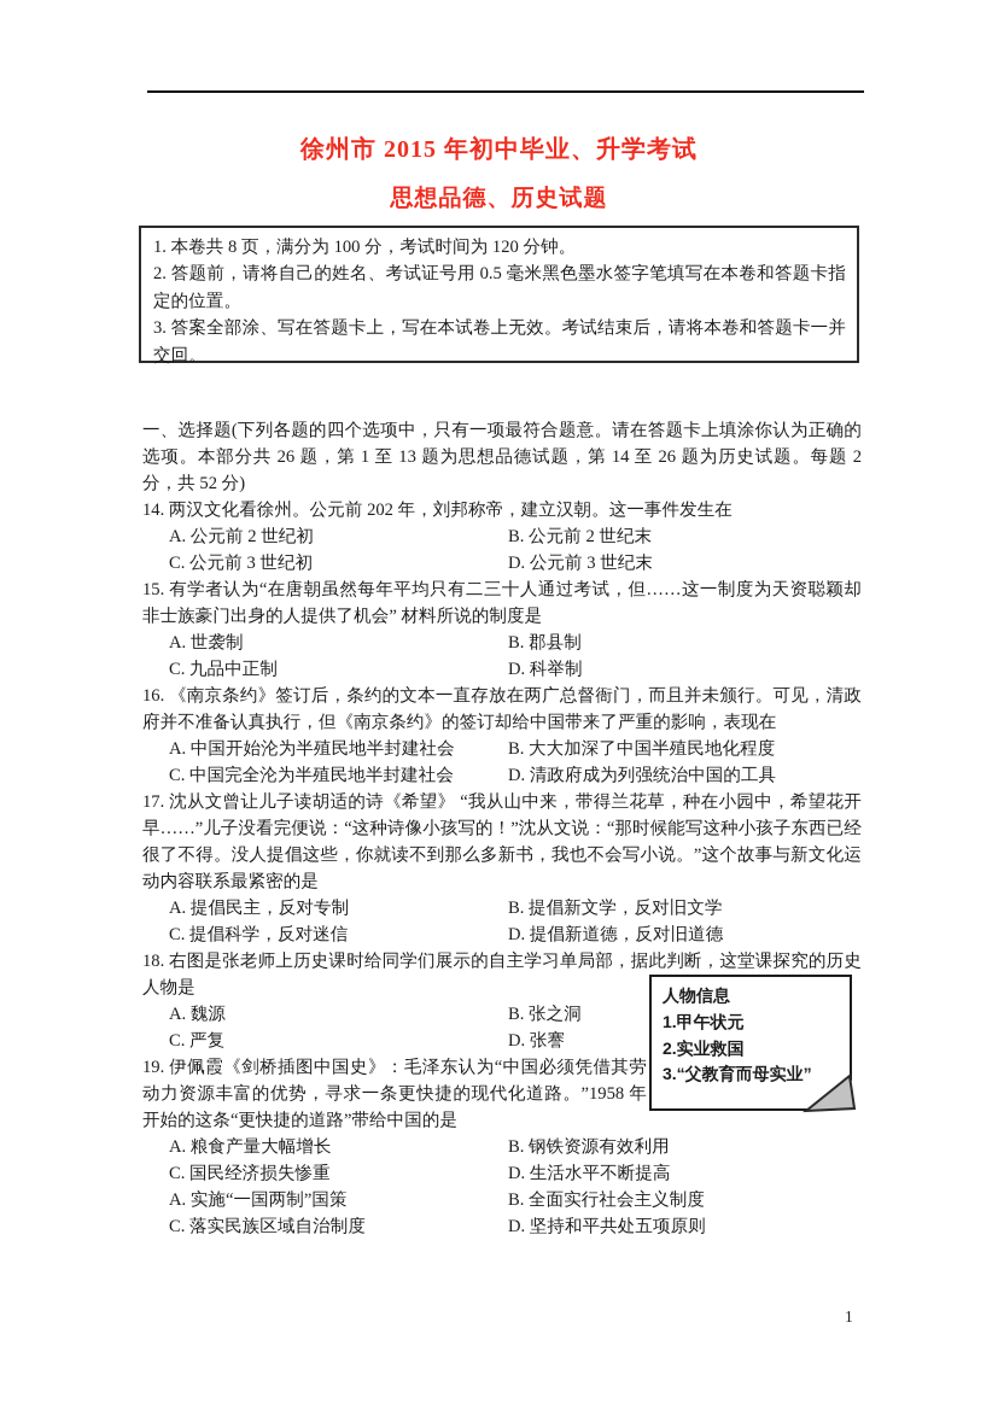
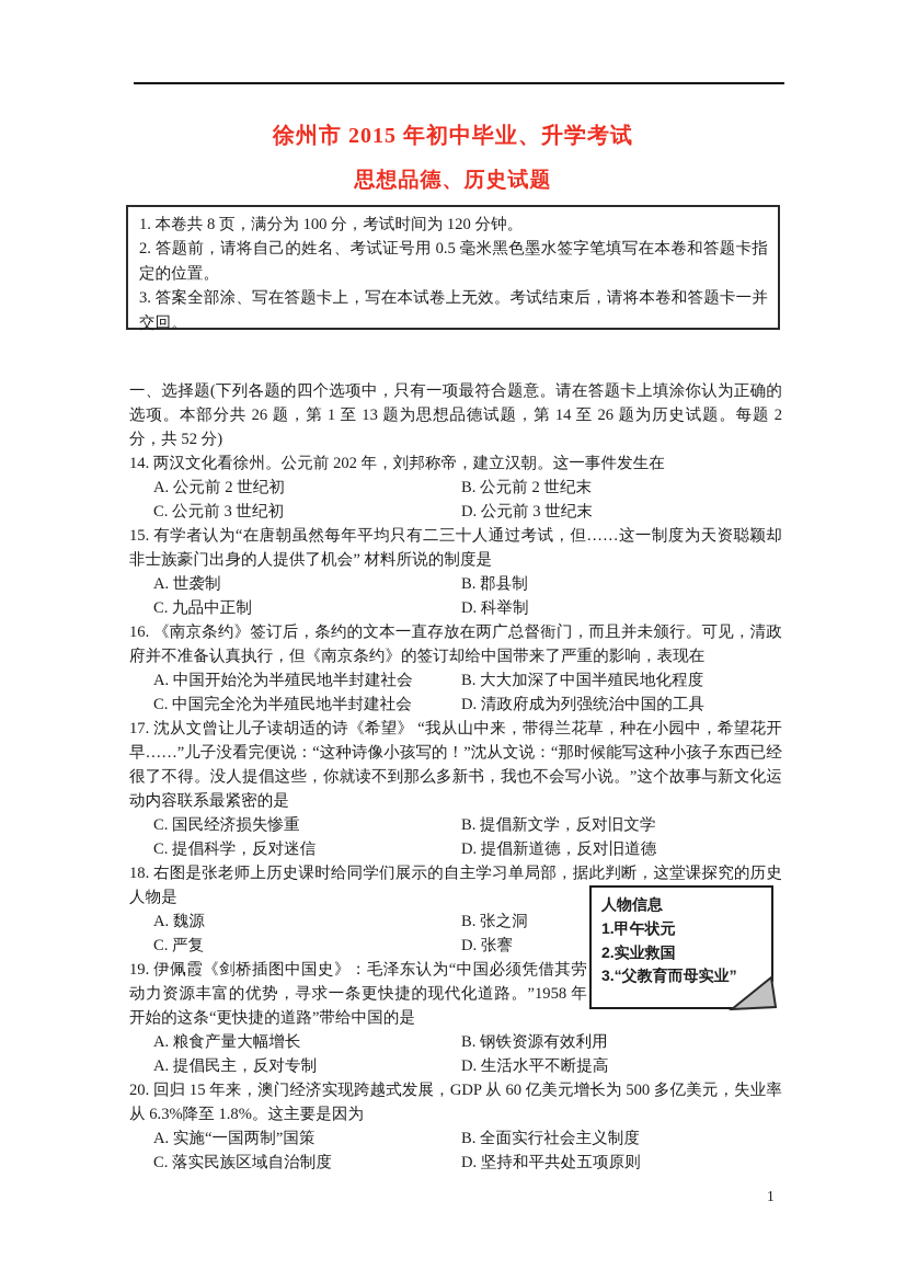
  徐州市 2015 年初中毕业、升学考试
  思想品德、历史试题
  1. 本卷共 8 页，满分为 100 分，考试时间为 120 分钟。
  2. 答题前，请将自己的姓名、考试证号用 0.5 毫米黑色墨水签字笔填写在本卷和答题卡指定的位置。
  3. 答案全部涂、写在答题卡上，写在本试卷上无效。考试结束后，请将本卷和答题卡一并交回。
  一、选择题(下列各题的四个选项中，只有一项最符合题意。请在答题卡上填涂你认为正确的选项。本部分共 26 题，第 1 至 13 题为思想品德试题，第 14 至 26 题为历史试题。每题 2 分，共 52 分)
  14. 两汉文化看徐州。公元前 202 年，刘邦称帝，建立汉朝。这一事件发生在
  A. 公元前 2 世纪初 B. 公元前 2 世纪末
  C. 公元前 3 世纪初 D. 公元前 3 世纪末
  15. 有学者认为“在唐朝虽然每年平均只有二三十人通过考试，但……这一制度为天资聪颖却非士族豪门出身的人提供了机会” 材料所说的制度是
  A. 世袭制 B. 郡县制
  C. 九品中正制 D. 科举制
  16. 《南京条约》签订后，条约的文本一直存放在两广总督衙门，而且并未颁行。可见，清政府并不准备认真执行，但《南京条约》的签订却给中国带来了严重的影响，表现在
  A. 中国开始沦为半殖民地半封建社会 B. 大大加深了中国半殖民地化程度
  C. 中国完全沦为半殖民地半封建社会 D. 清政府成为列强统治中国的工具
  17. 沈从文曾让儿子读胡适的诗《希望》 “我从山中来，带得兰花草，种在小园中，希望花开早……”儿子没看完便说：“这种诗像小孩写的！”沈从文说：“那时候能写这种小孩子东西已经很了不得。没人提倡这些，你就读不到那么多新书，我也不会写小说。”这个故事与新文化运动内容联系最紧密的是
- A. 提倡民主，反对专制 B. 提倡新文学，反对旧文学
+ C. 国民经济损失惨重 B. 提倡新文学，反对旧文学
  C. 提倡科学，反对迷信 D. 提倡新道德，反对旧道德
  18. 右图是张老师上历史课时给同学们展示的自主学习单局部，据此判断，这堂课探究的历史人物是
  A. 魏源 B. 张之洞
  C. 严复 D. 张謇
  19. 伊佩霞《剑桥插图中国史》：毛泽东认为“中国必须凭借其劳动力资源丰富的优势，寻求一条更快捷的现代化道路。”1958 年开始的这条“更快捷的道路”带给中国的是
  A. 粮食产量大幅增长 B. 钢铁资源有效利用
- C. 国民经济损失惨重 D. 生活水平不断提高
+ A. 提倡民主，反对专制 D. 生活水平不断提高
+ 20. 回归 15 年来，澳门经济实现跨越式发展，GDP 从 60 亿美元增长为 500 多亿美元，失业率从 6.3%降至 1.8%。这主要是因为
  A. 实施“一国两制”国策 B. 全面实行社会主义制度
  C. 落实民族区域自治制度 D. 坚持和平共处五项原则
  人物信息
  1.甲午状元
  2.实业救国
  3.“父教育而母实业”
  1
